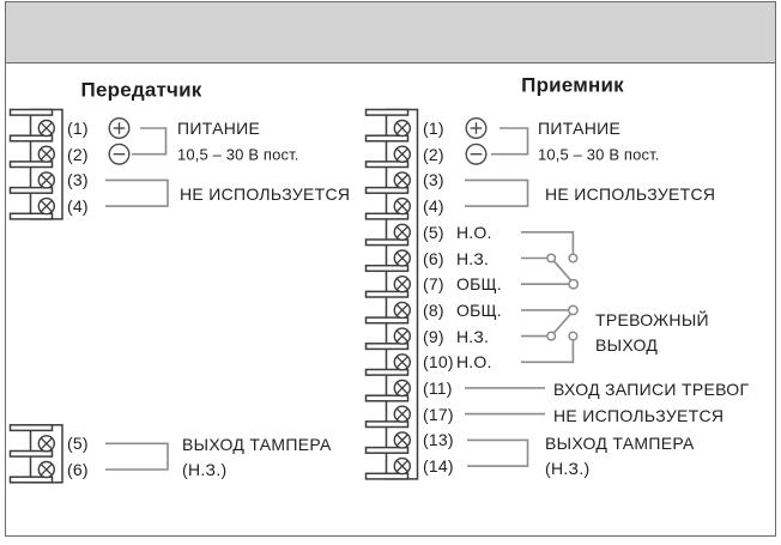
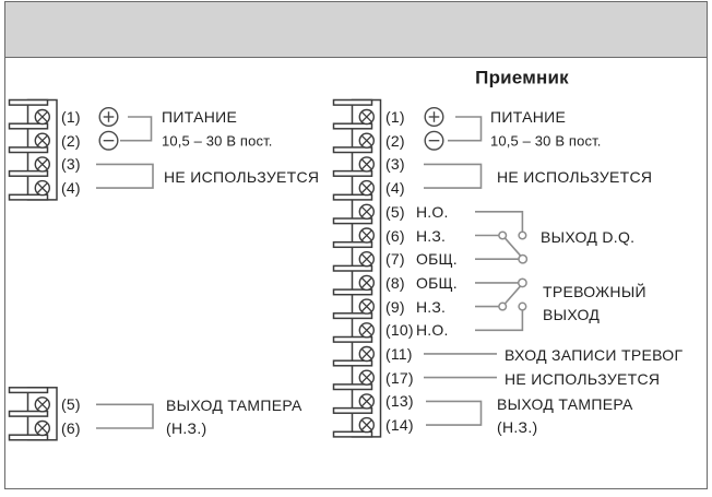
- Передатчик
  Приемник
  ПИТАНИЕ
  10,5 – 30 В пост.
  НЕ ИСПОЛЬЗУЕТСЯ
  ВЫХОД ТАМПЕРА
  (Н.З.)
  ПИТАНИЕ
  10,5 – 30 В пост.
  НЕ ИСПОЛЬЗУЕТСЯ
+ ВЫХОД D.Q.
  ТРЕВОЖНЫЙ
  ВЫХОД
  ВХОД ЗАПИСИ ТРЕВОГ
  НЕ ИСПОЛЬЗУЕТСЯ
  ВЫХОД ТАМПЕРА
  (Н.З.)
  (1)
  (2)
  (3)
  (4)
  (5)
  (6)
  (1)
  (2)
  (3)
  (4)
  (5)
  (6)
  (7)
  (8)
  (9)
  (10)
  (11)
  (17)
  (13)
  (14)
  Н.О.
  Н.З.
  ОБЩ.
  ОБЩ.
  Н.З.
  Н.О.
